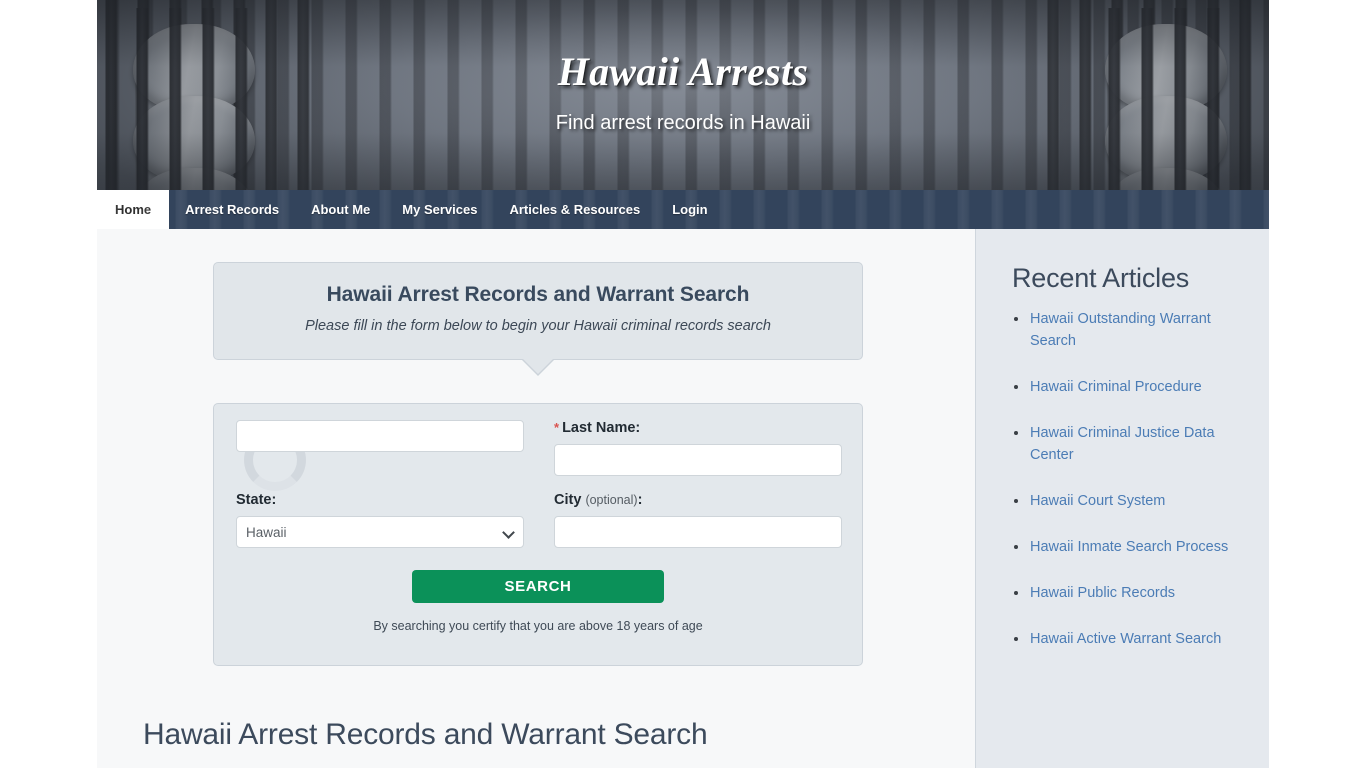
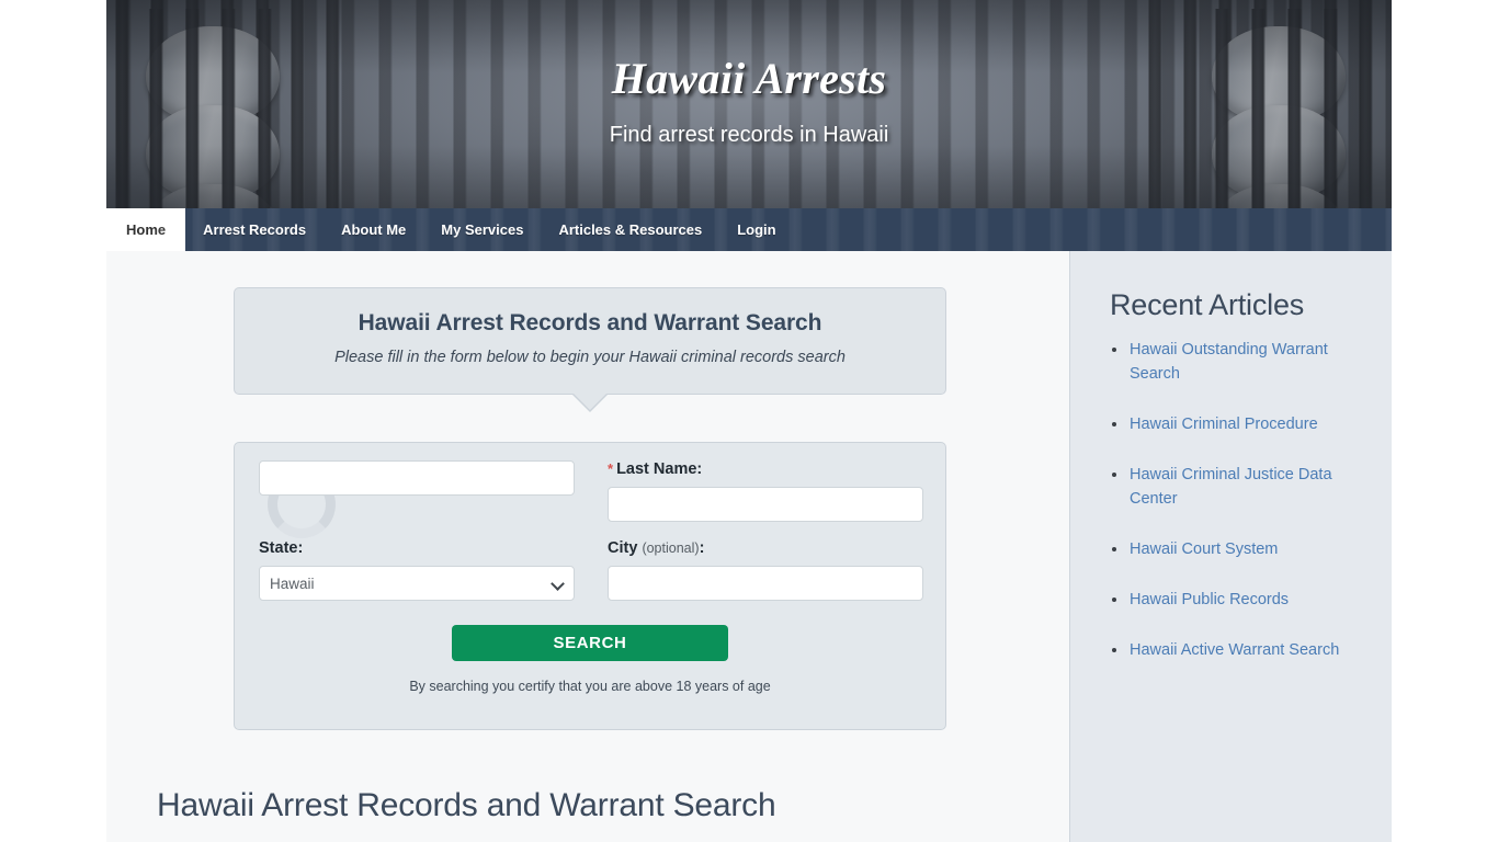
  Hawaii Arrests
  Find arrest records in Hawaii
  Recent Articles
  Hawaii Outstanding Warrant Search
  Hawaii Criminal Procedure
  Hawaii Criminal Justice Data Center
  Hawaii Court System
- Hawaii Inmate Search Process
  Hawaii Public Records
  Hawaii Active Warrant Search
  Hawaii Arrest Records and Warrant Search
  Please fill in the form below to begin your Hawaii criminal records search
  * Last Name:
  State:
  Hawaii
  City (optional):
  SEARCH
  By searching you certify that you are above 18 years of age
  Hawaii Arrest Records and Warrant Search
